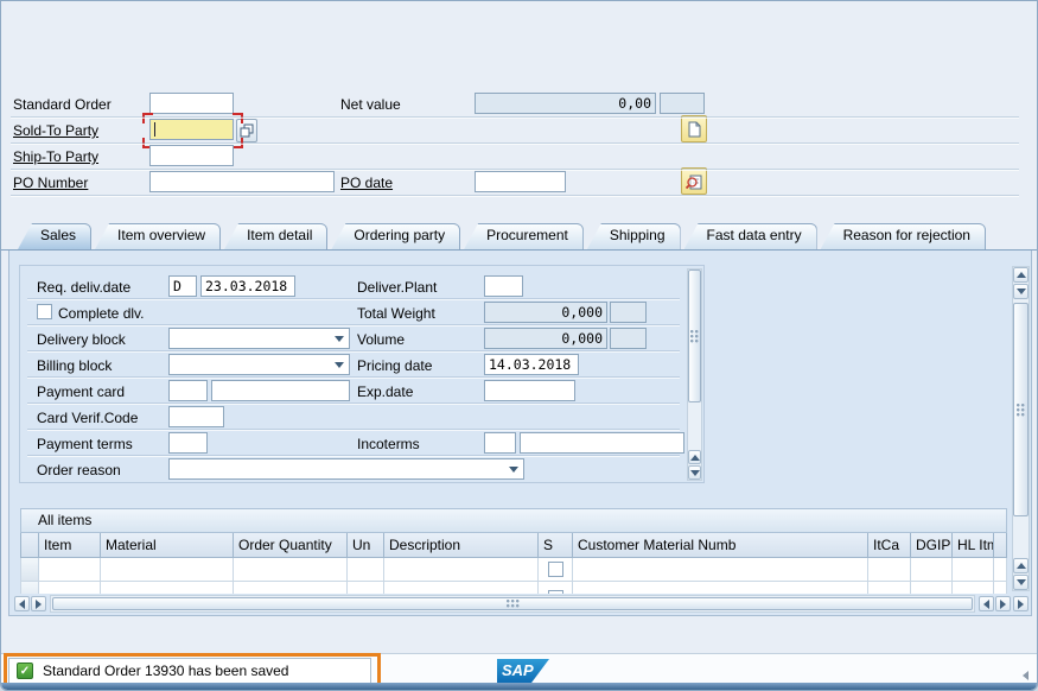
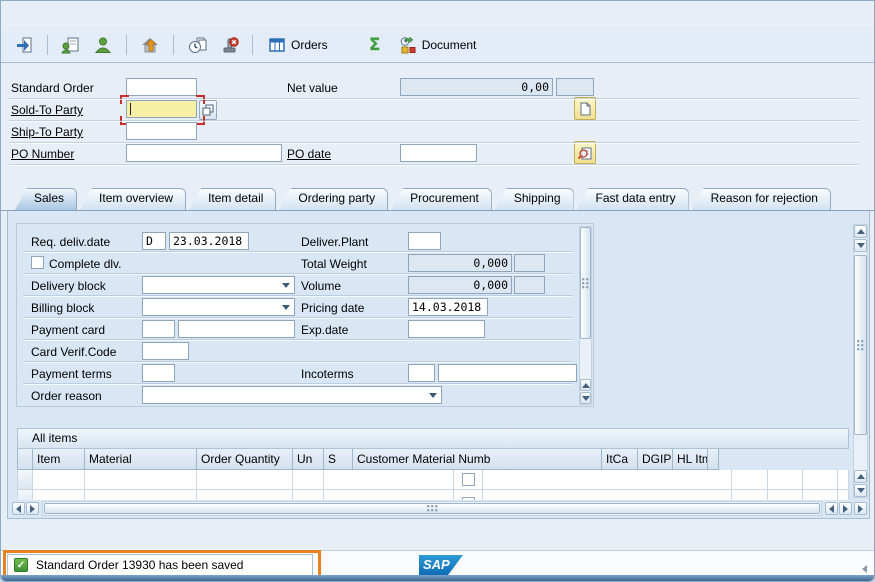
+ Orders
+ Σ
+ Document
  Standard Order
  Net value
  0,00
  Sold-To Party
  Ship-To Party
  PO Number
  PO date
  Sales
  Item overview
  Item detail
  Ordering party
  Procurement
  Shipping
  Fast data entry
  Reason for rejection
  Req. deliv.date
  D
  23.03.2018
  Deliver.Plant
  Complete dlv.
  Total Weight
  0,000
  Delivery block
  Volume
  0,000
  Billing block
  Pricing date
  14.03.2018
  Payment card
  Exp.date
  Card Verif.Code
  Payment terms
  Incoterms
  Order reason
  All items
  Item
  Material
  Order Quantity
  Un
- Description
  S
  Customer Material Numb
  ItCa
  DGIP
  HL Itm
  ✓
  Standard Order 13930 has been saved
  SAP
